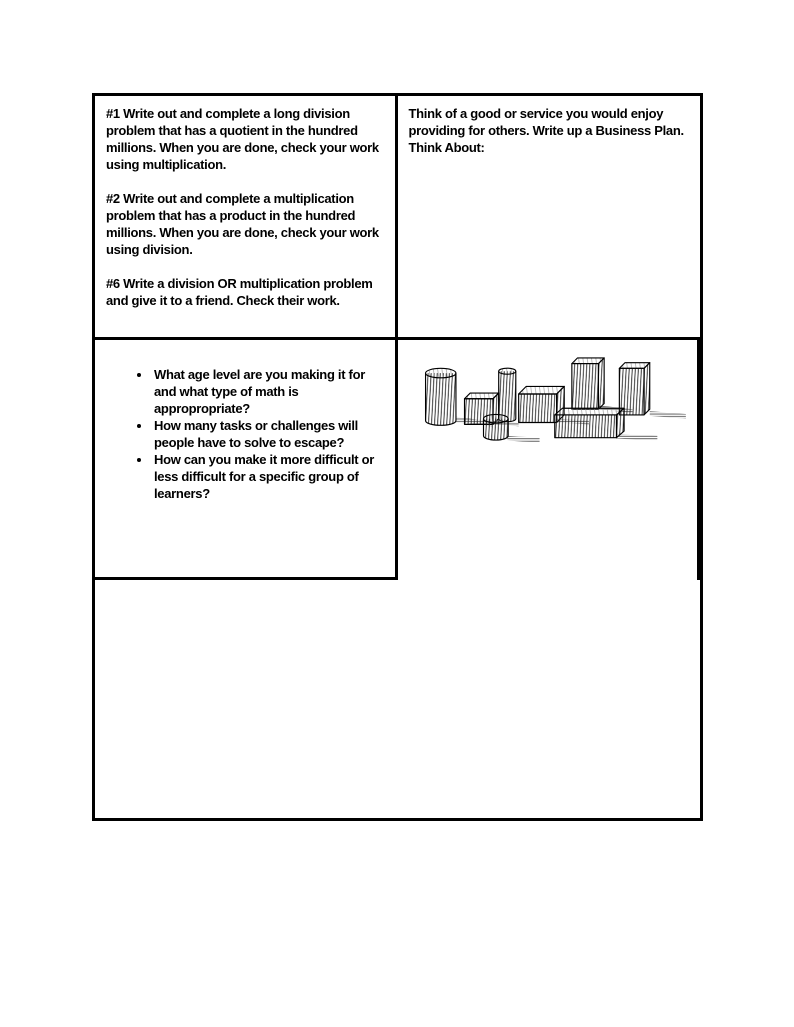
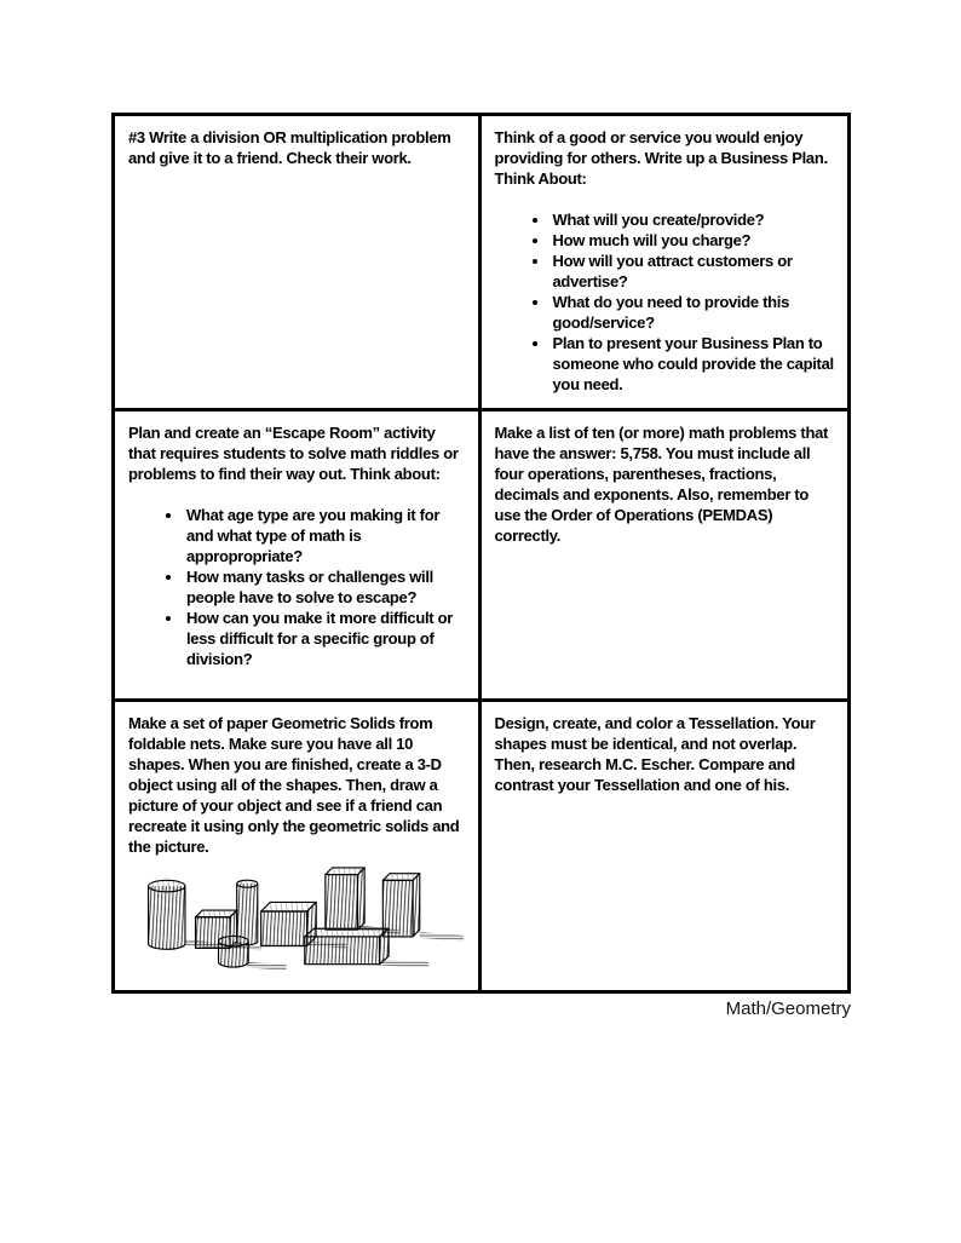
- #1 Write out and complete a long division problem that has a quotient in the hundred millions. When you are done, check your work using multiplication.
- #2 Write out and complete a multiplication problem that has a product in the hundred millions. When you are done, check your work using division.
- #6 Write a division OR multiplication problem and give it to a friend. Check their work.
+ #3 Write a division OR multiplication problem and give it to a friend. Check their work.
  Think of a good or service you would enjoy providing for others. Write up a Business Plan. Think About:
+ What will you create/provide?
+ How much will you charge?
+ How will you attract customers or advertise?
+ What do you need to provide this good/service?
+ Plan to present your Business Plan to someone who could provide the capital you need.
+ Plan and create an “Escape Room” activity that requires students to solve math riddles or problems to find their way out. Think about:
- What age level are you making it for and what type of math is appropropriate?
+ What age type are you making it for and what type of math is appropropriate?
  How many tasks or challenges will people have to solve to escape?
- How can you make it more difficult or less difficult for a specific group of learners?
+ How can you make it more difficult or less difficult for a specific group of division?
+ Make a list of ten (or more) math problems that have the answer: 5,758. You must include all four operations, parentheses, fractions, decimals and exponents. Also, remember to use the Order of Operations (PEMDAS) correctly.
+ Make a set of paper Geometric Solids from foldable nets. Make sure you have all 10 shapes. When you are finished, create a 3-D object using all of the shapes. Then, draw a picture of your object and see if a friend can recreate it using only the geometric solids and the picture.
+ Design, create, and color a Tessellation. Your shapes must be identical, and not overlap. Then, research M.C. Escher. Compare and contrast your Tessellation and one of his.
+ Math/Geometry
